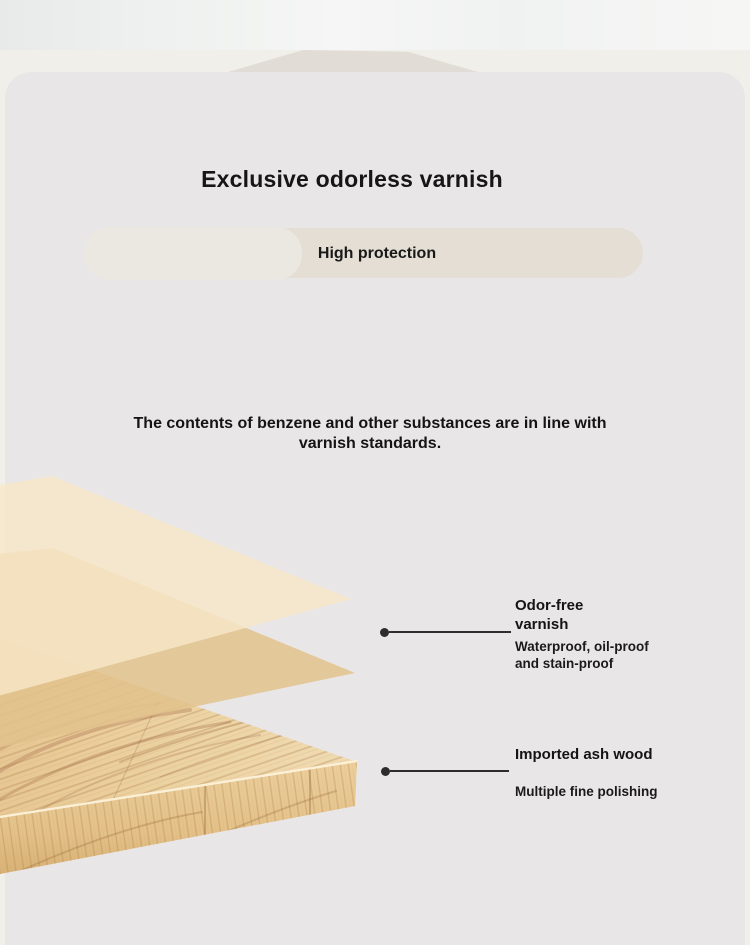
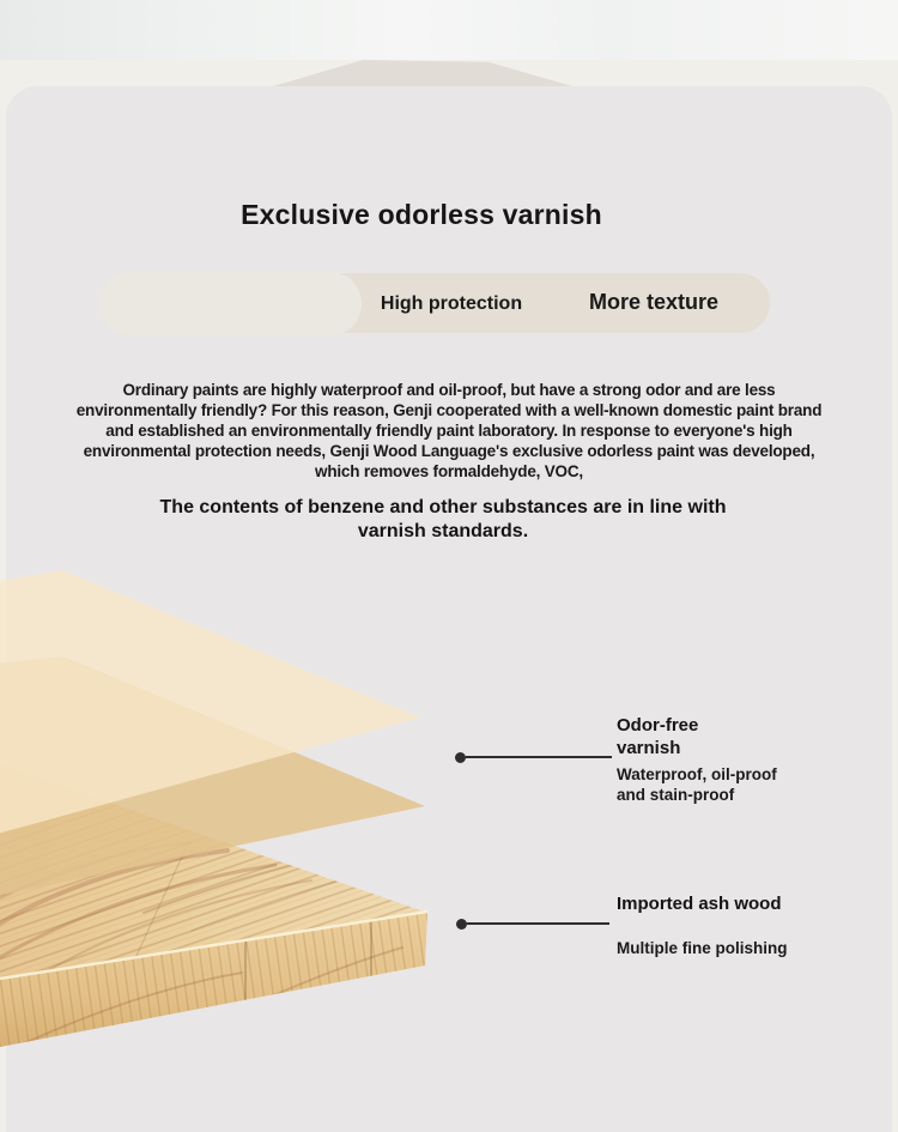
  Exclusive odorless varnish
  High protection
+ More texture
+ Ordinary paints are highly waterproof and oil-proof, but have a strong odor and are less environmentally friendly? For this reason, Genji cooperated with a well-known domestic paint brand and established an environmentally friendly paint laboratory. In response to everyone's high environmental protection needs, Genji Wood Language's exclusive odorless paint was developed, which removes formaldehyde, VOC,
  The contents of benzene and other substances are in line with varnish standards.
  Odor-free varnish
  Waterproof, oil-proof and stain-proof
  Imported ash wood
  Multiple fine polishing
